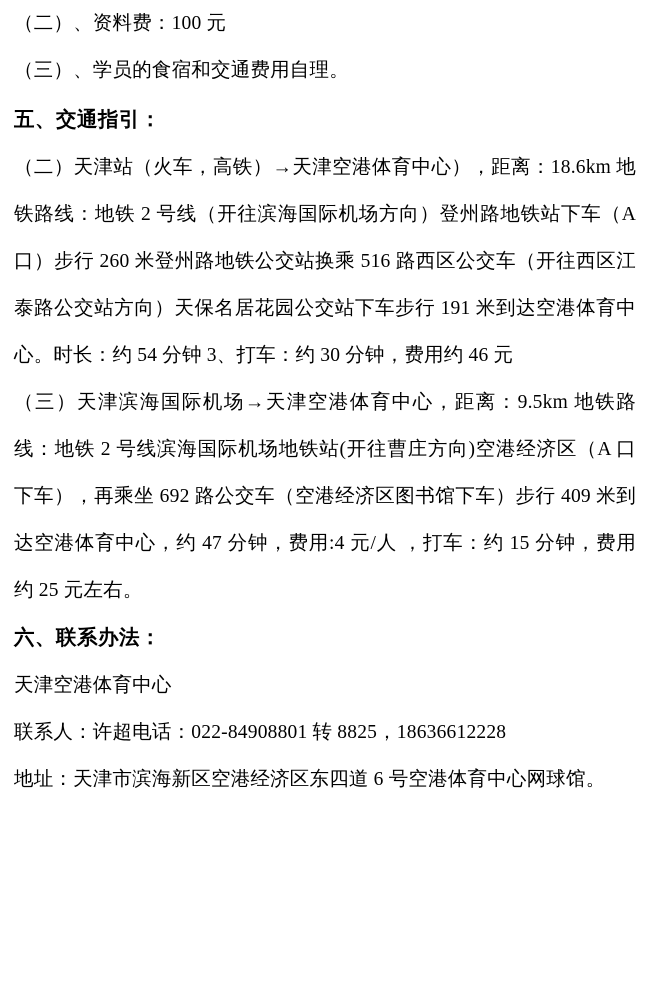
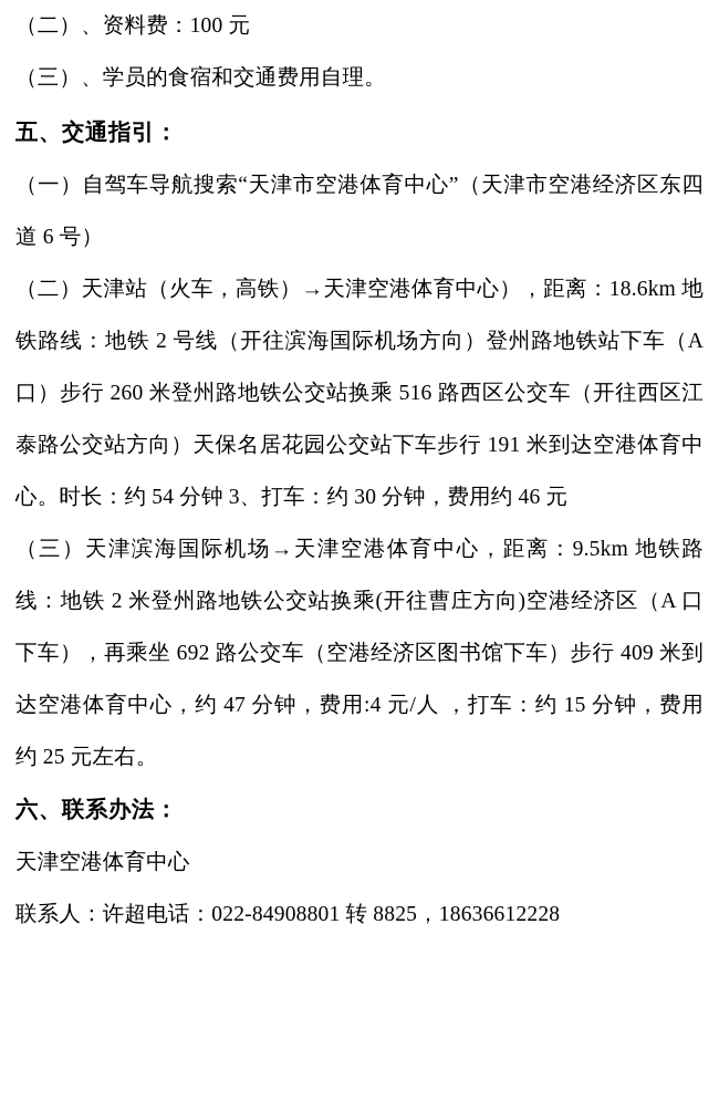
  （二）、资料费：100 元
  （三）、学员的食宿和交通费用自理。
  五、交通指引：
+ （一）自驾车导航搜索“天津市空港体育中心”（天津市空港经济区东四道 6 号）
  （二）天津站（火车，高铁）→天津空港体育中心），距离：18.6km 地铁路线：地铁 2 号线（开往滨海国际机场方向）登州路地铁站下车（A 口）步行 260 米登州路地铁公交站换乘 516 路西区公交车（开往西区江泰路公交站方向）天保名居花园公交站下车步行 191 米到达空港体育中心。时长：约 54 分钟 3、打车：约 30 分钟，费用约 46 元
- （三）天津滨海国际机场→天津空港体育中心，距离：9.5km 地铁路线：地铁 2 号线滨海国际机场地铁站(开往曹庄方向)空港经济区（A 口下车），再乘坐 692 路公交车（空港经济区图书馆下车）步行 409 米到达空港体育中心，约 47 分钟，费用:4 元/人 ，打车：约 15 分钟，费用约 25 元左右。
+ （三）天津滨海国际机场→天津空港体育中心，距离：9.5km 地铁路线：地铁 2 米登州路地铁公交站换乘(开往曹庄方向)空港经济区（A 口下车），再乘坐 692 路公交车（空港经济区图书馆下车）步行 409 米到达空港体育中心，约 47 分钟，费用:4 元/人 ，打车：约 15 分钟，费用约 25 元左右。
  六、联系办法：
  天津空港体育中心
  联系人：许超电话：022-84908801 转 8825，18636612228
- 地址：天津市滨海新区空港经济区东四道 6 号空港体育中心网球馆。
